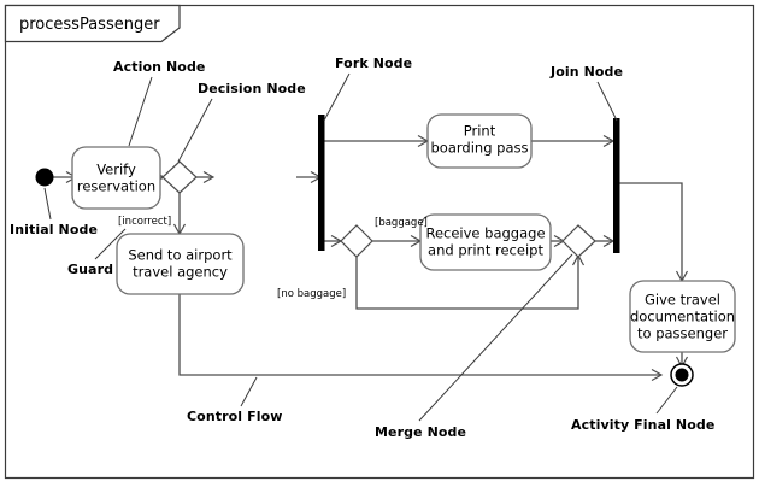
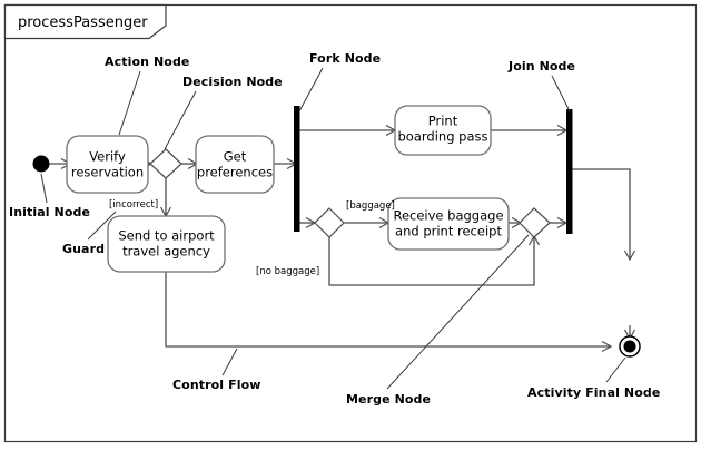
  processPassenger
  Verify
  reservation
+ Get
+ preferences
  Send to airport
  travel agency
  Print
  boarding pass
  Receive baggage
  and print receipt
- Give travel
- documentation
- to passenger
  [incorrect]
  [baggage]
  [no baggage]
  Action Node
  Decision Node
  Fork Node
  Join Node
  Initial Node
  Guard
  Control Flow
  Merge Node
  Activity Final Node
